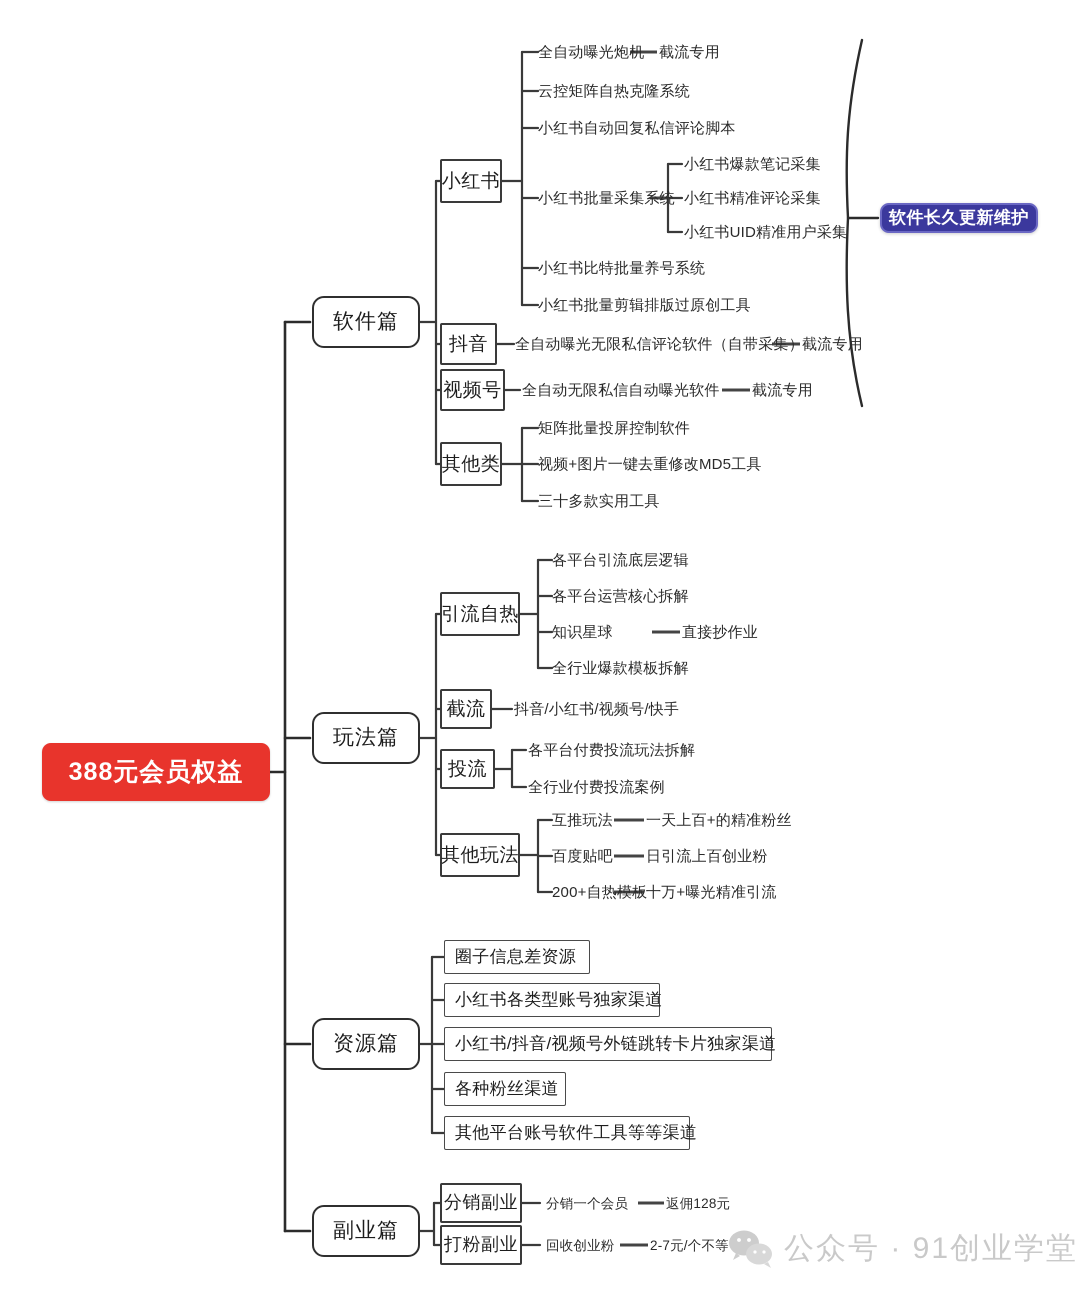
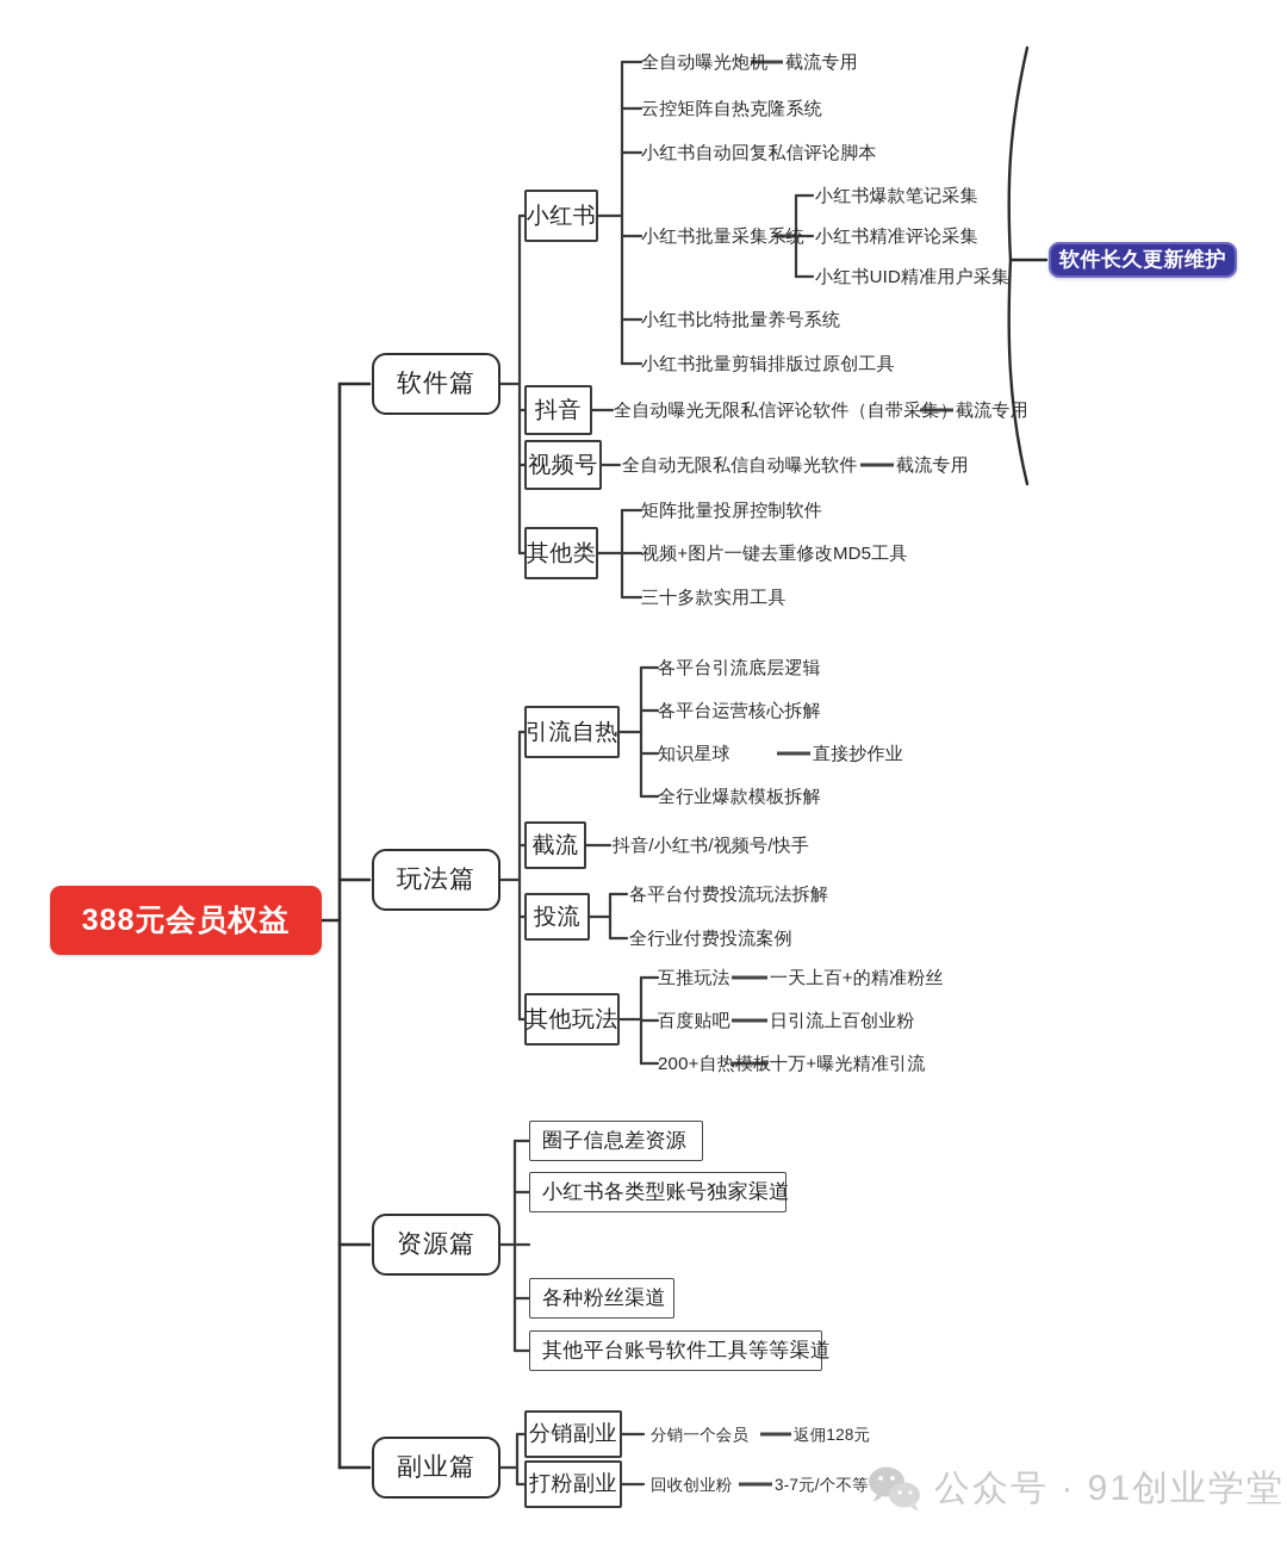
  388元会员权益
  软件篇
  小红书
  抖音
  视频号
  其他类
  全自动曝光炮机
  截流专用
  云控矩阵自热克隆系统
  小红书自动回复私信评论脚本
  小红书批量采集系统
  小红书爆款笔记采集
  小红书精准评论采集
  小红书UID精准用户采集
  小红书比特批量养号系统
  小红书批量剪辑排版过原创工具
  全自动曝光无限私信评论软件（自带采集）
  截流专用
  全自动无限私信自动曝光软件
  截流专用
  矩阵批量投屏控制软件
  视频+图片一键去重修改MD5工具
  三十多款实用工具
  软件长久更新维护
  玩法篇
  引流自热
  截流
  投流
  其他玩法
  各平台引流底层逻辑
  各平台运营核心拆解
  知识星球
  直接抄作业
  全行业爆款模板拆解
  抖音/小红书/视频号/快手
  各平台付费投流玩法拆解
  全行业付费投流案例
  互推玩法
  一天上百+的精准粉丝
  百度贴吧
  日引流上百创业粉
  200+自热模板
  十万+曝光精准引流
  资源篇
  圈子信息差资源
  小红书各类型账号独家渠道
- 小红书/抖音/视频号外链跳转卡片独家渠道
  各种粉丝渠道
  其他平台账号软件工具等等渠道
  副业篇
  分销副业
  打粉副业
  分销一个会员
  返佣128元
  回收创业粉
- 2-7元/个不等
+ 3-7元/个不等
  公众号 · 91创业学堂
